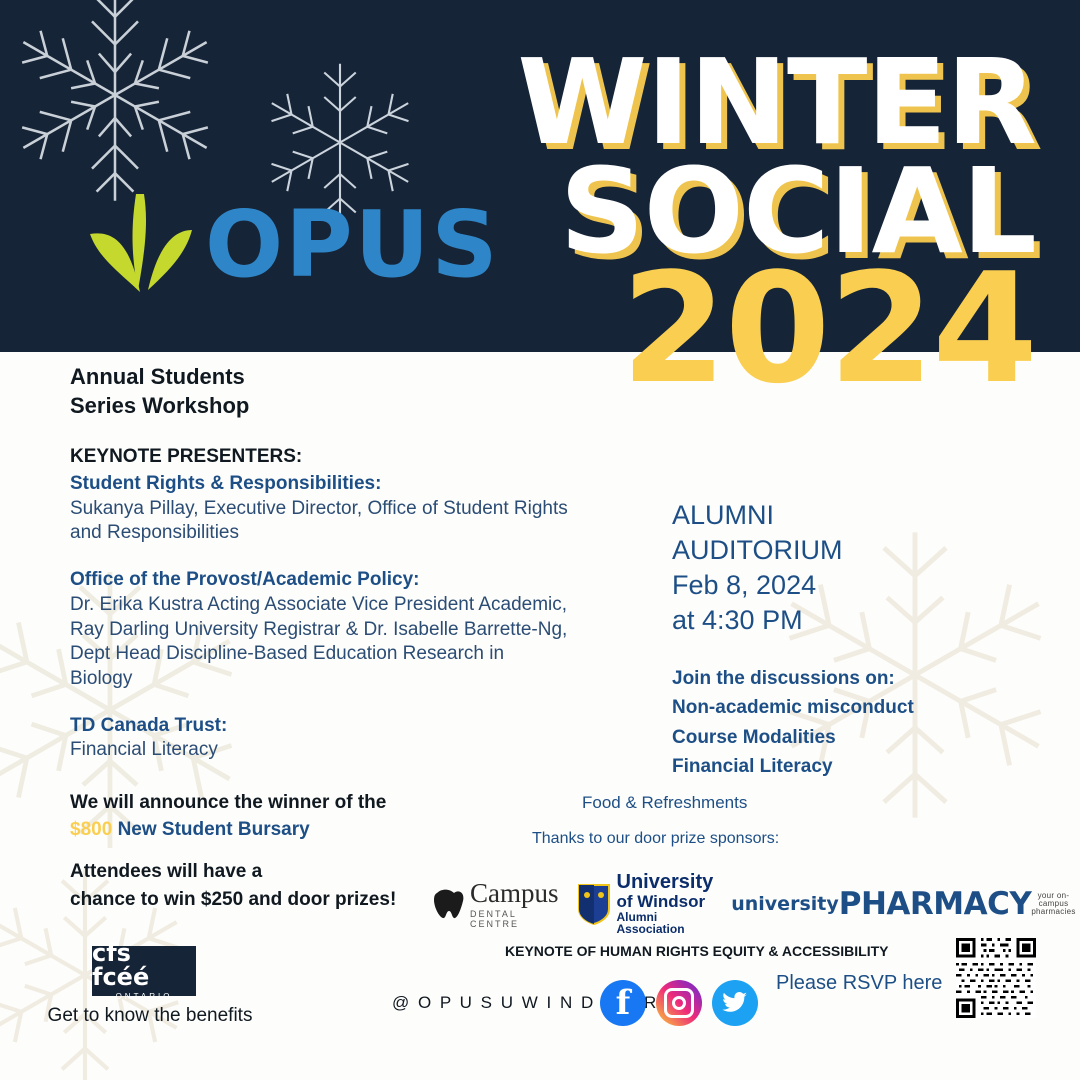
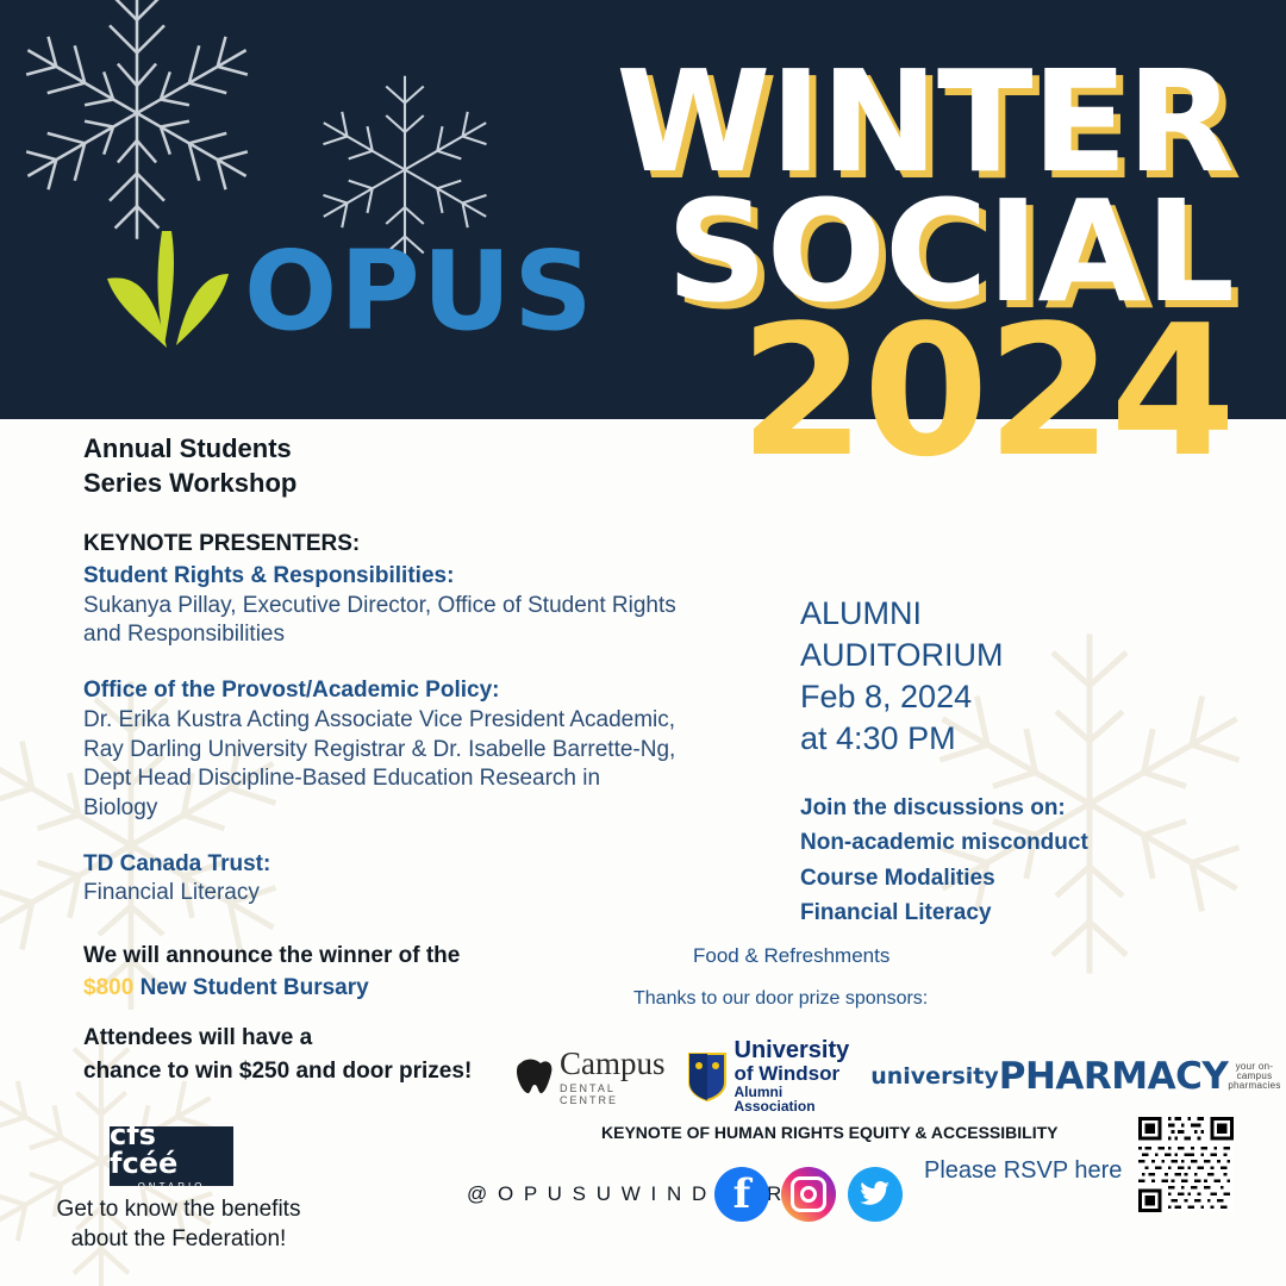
  OPUS
  WINTER
  SOCIAL
  2024
  Annual Students
  Series Workshop
  KEYNOTE PRESENTERS:
  Student Rights & Responsibilities:
  Sukanya Pillay, Executive Director, Office of Student Rights and Responsibilities
  Office of the Provost/Academic Policy:
  Dr. Erika Kustra Acting Associate Vice President Academic, Ray Darling University Registrar & Dr. Isabelle Barrette-Ng, Dept Head Discipline-Based Education Research in Biology
  TD Canada Trust:
  Financial Literacy
  We will announce the winner of the
  $800 New Student Bursary
  Attendees will have a
  chance to win $250 and door prizes!
  ALUMNI
  AUDITORIUM
  Feb 8, 2024
  at 4:30 PM
  Join the discussions on:
  Non-academic misconduct
  Course Modalities
  Financial Literacy
  Food & Refreshments
  Thanks to our door prize sponsors:
  Campus
  DENTAL CENTRE
  University
  of Windsor
  Alumni Association
  university
  PHARMACY
  your on-campus pharmacies
  KEYNOTE OF HUMAN RIGHTS EQUITY & ACCESSIBILITY
  cfs fcéé
  ONTARIO
  Get to know the benefits
+ about the Federation!
  @ O P U S U W I N D R
  f
  Please RSVP here
